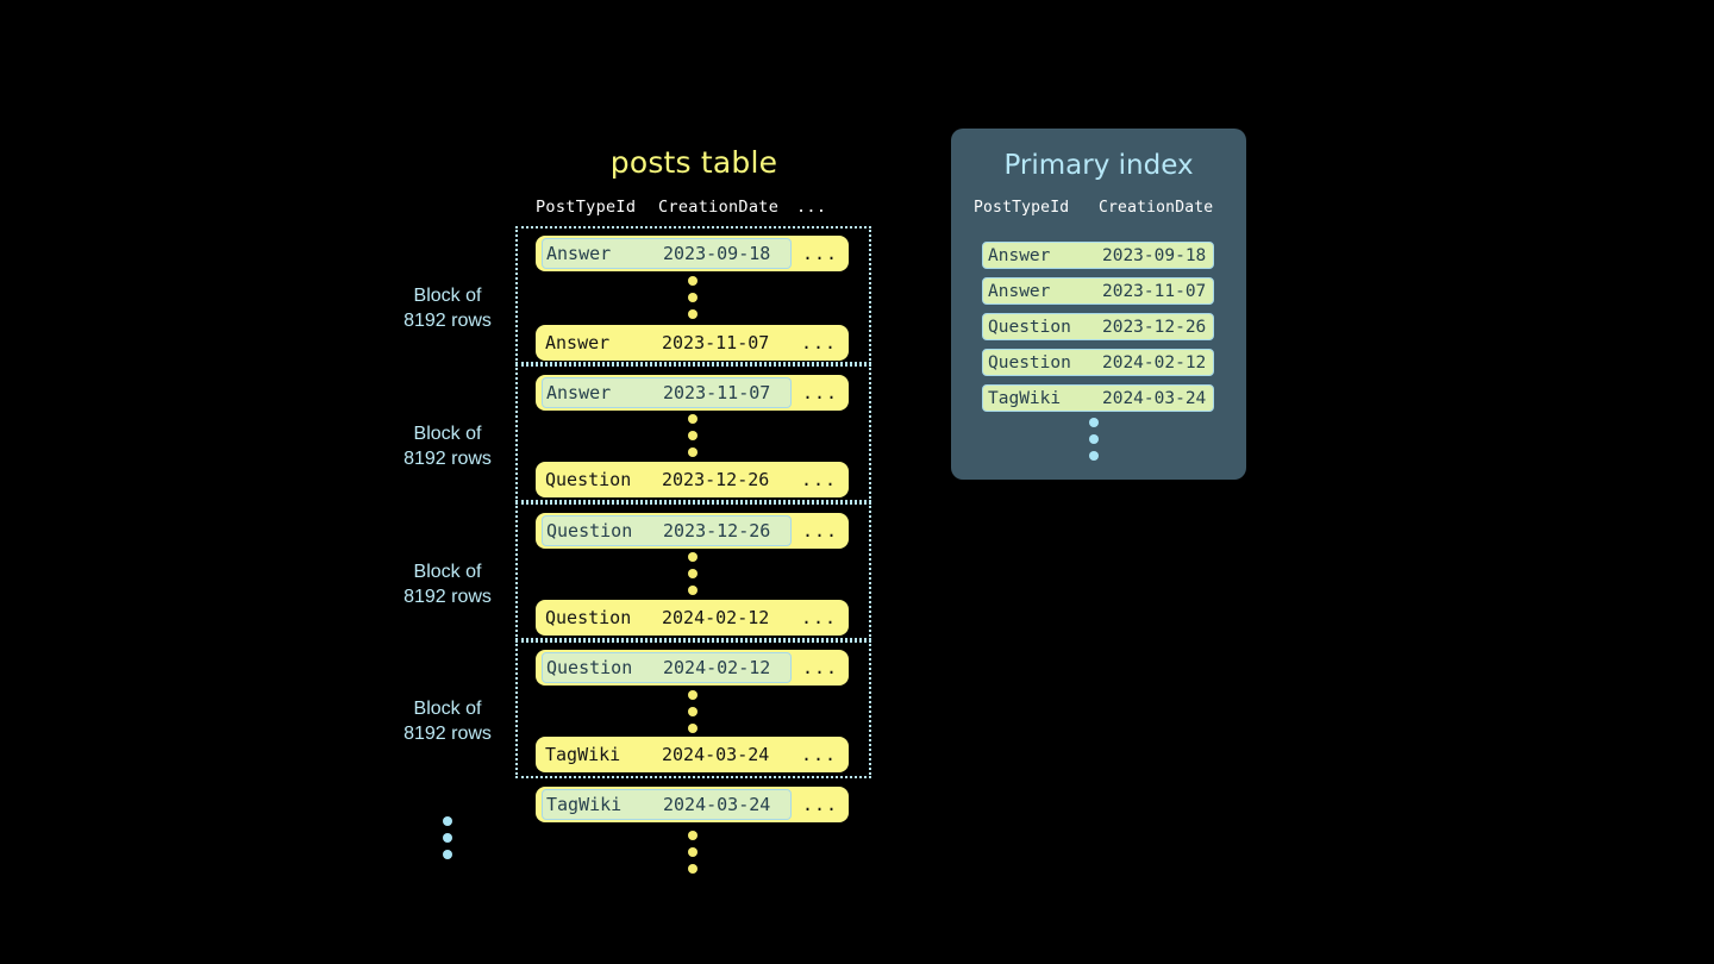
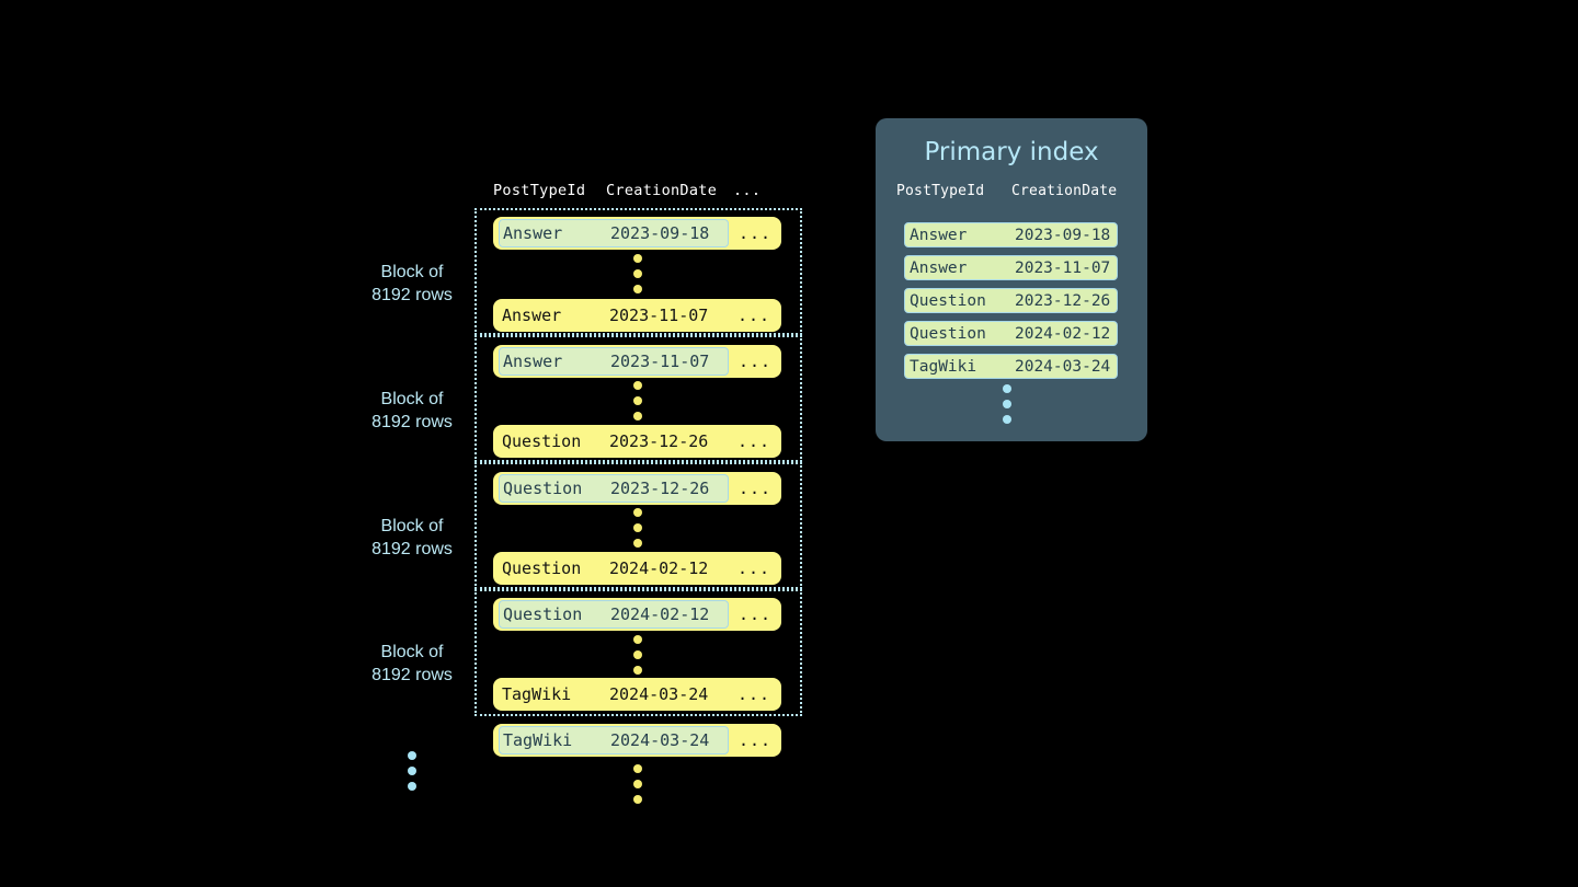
- posts table
  PostTypeId
  CreationDate
  ...
  Block of
  8192 rows
  Answer
  2023-09-18
  ...
  Answer
  2023-11-07
  ...
  Block of
  8192 rows
  Answer
  2023-11-07
  ...
  Question
  2023-12-26
  ...
  Block of
  8192 rows
  Question
  2023-12-26
  ...
  Question
  2024-02-12
  ...
  Block of
  8192 rows
  Question
  2024-02-12
  ...
  TagWiki
  2024-03-24
  ...
  TagWiki
  2024-03-24
  ...
  Primary index
  PostTypeId
  CreationDate
  Answer
  2023-09-18
  Answer
  2023-11-07
  Question
  2023-12-26
  Question
  2024-02-12
  TagWiki
  2024-03-24
